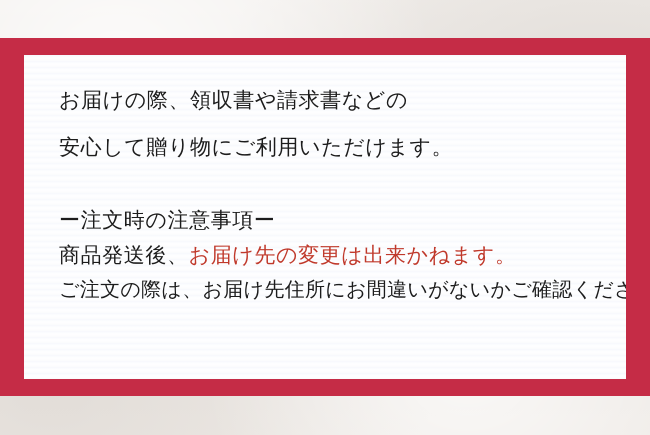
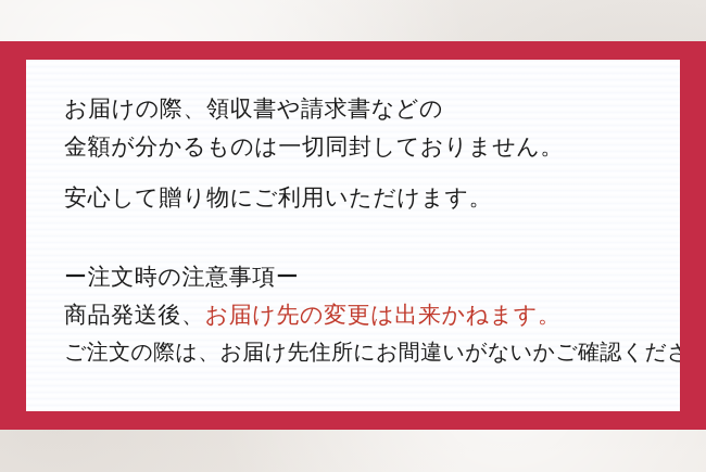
  お届けの際、領収書や請求書などの
+ 金額が分かるものは一切同封しておりません。
  安心して贈り物にご利用いただけます。
  ー注文時の注意事項ー
  商品発送後、お届け先の変更は出来かねます。
  ご注文の際は、お届け先住所にお間違いがないかご確認くださ
